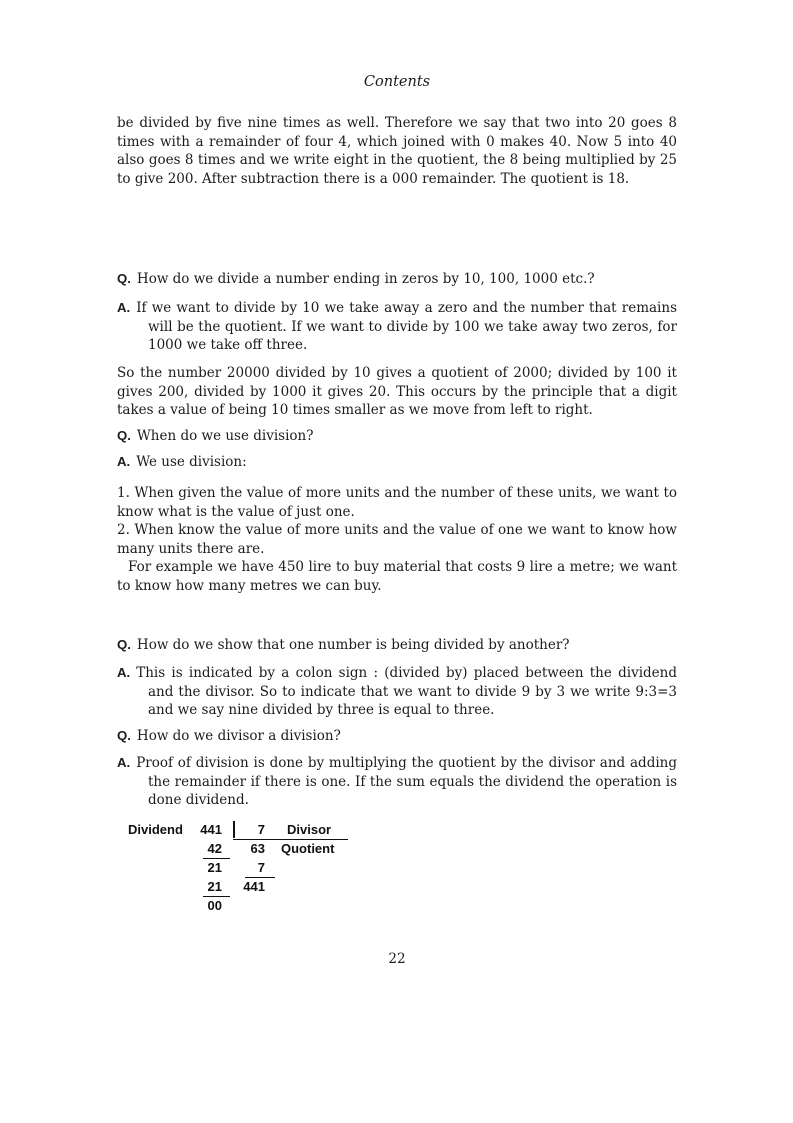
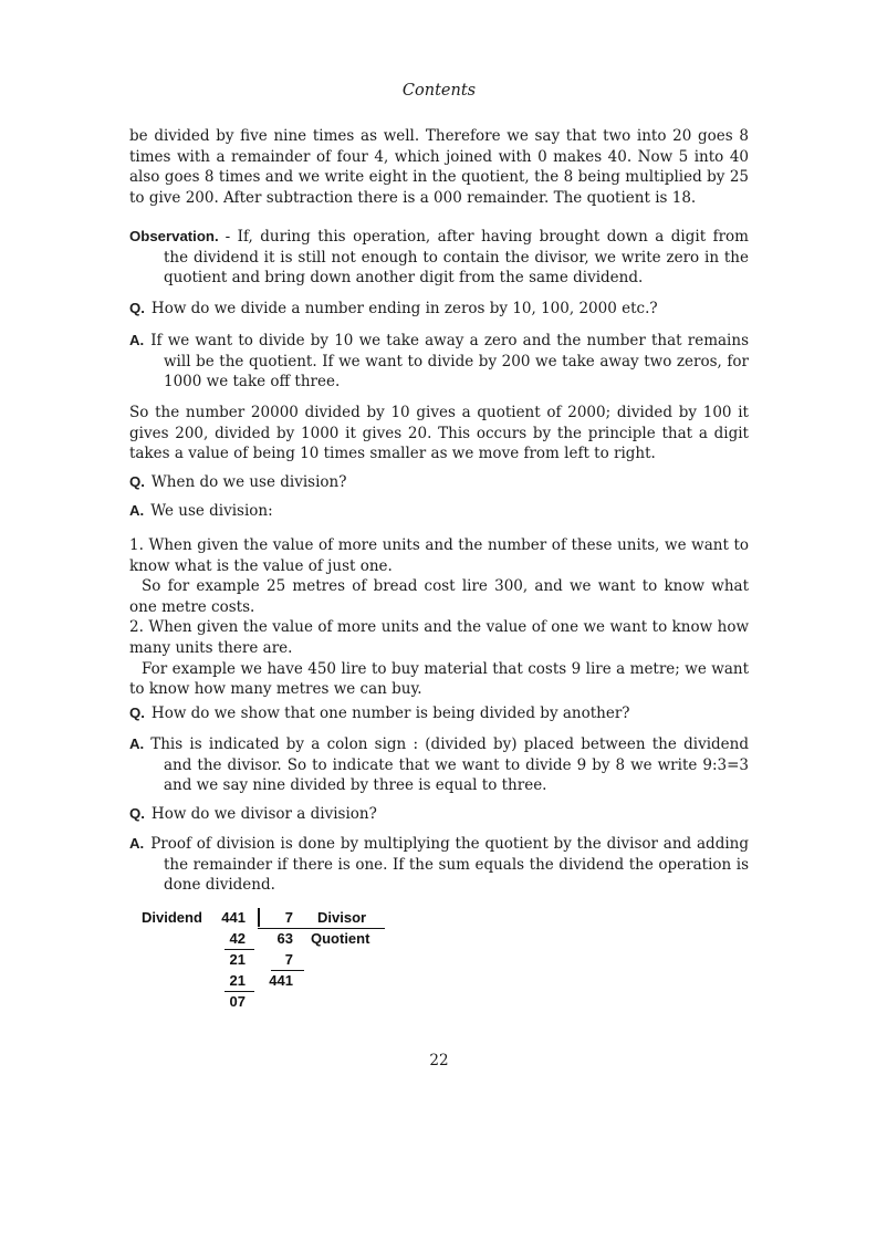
  Contents
  be divided by five nine times as well. Therefore we say that two into 20 goes 8 times with a remainder of four 4, which joined with 0 makes 40. Now 5 into 40 also goes 8 times and we write eight in the quotient, the 8 being multiplied by 25 to give 200. After subtraction there is a 000 remainder. The quotient is 18.
+ Observation. - If, during this operation, after having brought down a digit from the dividend it is still not enough to contain the divisor, we write zero in the quotient and bring down another digit from the same dividend.
- Q. How do we divide a number ending in zeros by 10, 100, 1000 etc.?
+ Q. How do we divide a number ending in zeros by 10, 100, 2000 etc.?
- A. If we want to divide by 10 we take away a zero and the number that remains will be the quotient. If we want to divide by 100 we take away two zeros, for 1000 we take off three.
+ A. If we want to divide by 10 we take away a zero and the number that remains will be the quotient. If we want to divide by 200 we take away two zeros, for 1000 we take off three.
  So the number 20000 divided by 10 gives a quotient of 2000; divided by 100 it gives 200, divided by 1000 it gives 20. This occurs by the principle that a digit takes a value of being 10 times smaller as we move from left to right.
  Q. When do we use division?
  A. We use division:
  1. When given the value of more units and the number of these units, we want to know what is the value of just one.
+ So for example 25 metres of bread cost lire 300, and we want to know what one metre costs.
- 2. When know the value of more units and the value of one we want to know how many units there are.
+ 2. When given the value of more units and the value of one we want to know how many units there are.
  For example we have 450 lire to buy material that costs 9 lire a metre; we want to know how many metres we can buy.
  Q. How do we show that one number is being divided by another?
- A. This is indicated by a colon sign : (divided by) placed between the dividend and the divisor. So to indicate that we want to divide 9 by 3 we write 9:3=3 and we say nine divided by three is equal to three.
+ A. This is indicated by a colon sign : (divided by) placed between the dividend and the divisor. So to indicate that we want to divide 9 by 8 we write 9:3=3 and we say nine divided by three is equal to three.
  Q. How do we divisor a division?
  A. Proof of division is done by multiplying the quotient by the divisor and adding the remainder if there is one. If the sum equals the dividend the operation is done dividend.
  Dividend
  441
  42
  21
  21
- 00
+ 07
  7
  63
  7
  441
  Divisor
  Quotient
  22
